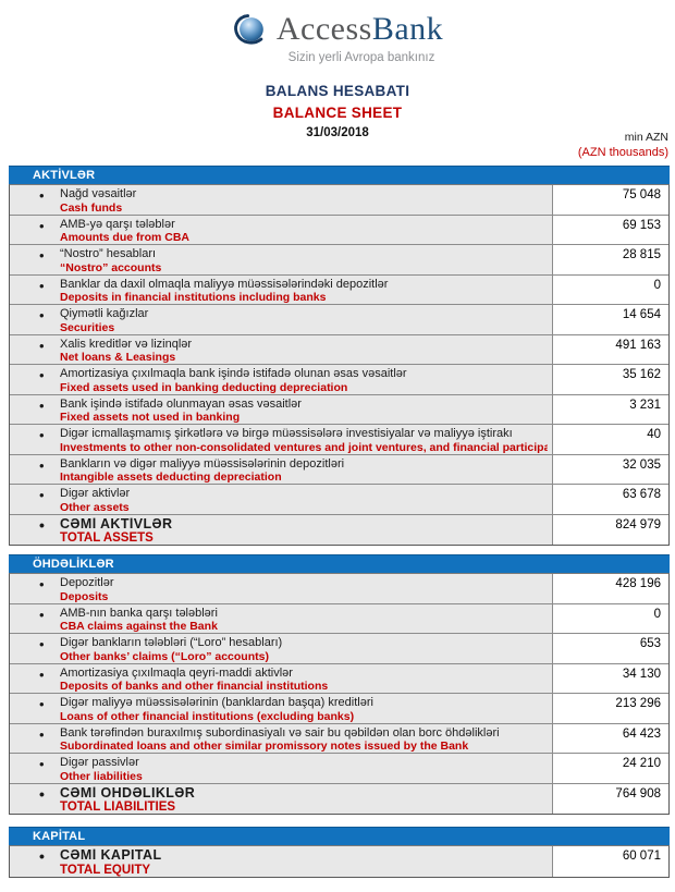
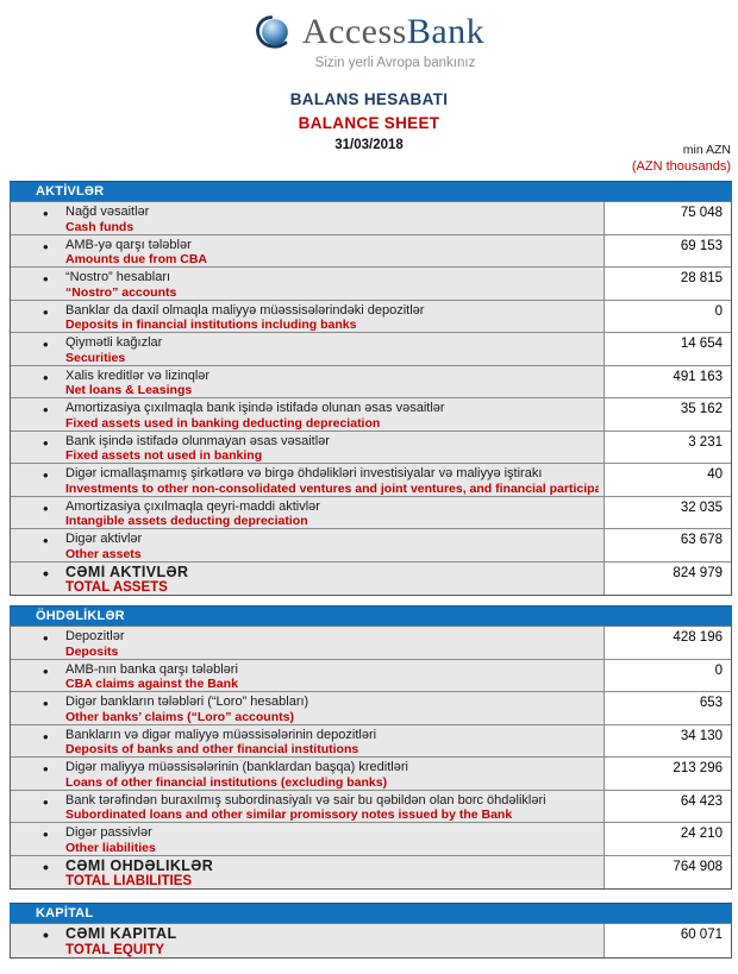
  AccessBank
  Sizin yerli Avropa bankınız
  BALANS HESABATI
  BALANCE SHEET
  31/03/2018
  min AZN
  (AZN thousands)
  AKTİVLƏR
  •
  Nağd vəsaitlər
  Cash funds
  75 048
  •
  AMB-yə qarşı tələblər
  Amounts due from CBA
  69 153
  •
  “Nostro” hesabları
  “Nostro” accounts
  28 815
  •
  Banklar da daxil olmaqla maliyyə müəssisələrindəki depozitlər
  Deposits in financial institutions including banks
  0
  •
  Qiymətli kağızlar
  Securities
  14 654
  •
  Xalis kreditlər və lizinqlər
  Net loans & Leasings
  491 163
  •
  Amortizasiya çıxılmaqla bank işində istifadə olunan əsas vəsaitlər
  Fixed assets used in banking deducting depreciation
  35 162
  •
  Bank işində istifadə olunmayan əsas vəsaitlər
  Fixed assets not used in banking
  3 231
  •
- Digər icmallaşmamış şirkətlərə və birgə müəssisələrə investisiyalar və maliyyə iştirakı
+ Digər icmallaşmamış şirkətlərə və birgə öhdəlikləri investisiyalar və maliyyə iştirakı
  Investments to other non-consolidated ventures and joint ventures, and financial participa
  40
  •
- Bankların və digər maliyyə müəssisələrinin depozitləri
+ Amortizasiya çıxılmaqla qeyri-maddi aktivlər
  Intangible assets deducting depreciation
  32 035
  •
  Digər aktivlər
  Other assets
  63 678
  •
  CƏMİ AKTİVLƏR
  TOTAL ASSETS
  824 979
  ÖHDƏLİKLƏR
  •
  Depozitlər
  Deposits
  428 196
  •
  AMB-nın banka qarşı tələbləri
  CBA claims against the Bank
  0
  •
  Digər bankların tələbləri (“Loro” hesabları)
  Other banks’ claims (“Loro” accounts)
  653
  •
- Amortizasiya çıxılmaqla qeyri-maddi aktivlər
+ Bankların və digər maliyyə müəssisələrinin depozitləri
  Deposits of banks and other financial institutions
  34 130
  •
  Digər maliyyə müəssisələrinin (banklardan başqa) kreditləri
  Loans of other financial institutions (excluding banks)
  213 296
  •
  Bank tərəfindən buraxılmış subordinasiyalı və sair bu qəbildən olan borc öhdəlikləri
  Subordinated loans and other similar promissory notes issued by the Bank
  64 423
  •
  Digər passivlər
  Other liabilities
  24 210
  •
  CƏMİ ÖHDƏLIKLƏR
  TOTAL LIABILITIES
  764 908
  KAPİTAL
  •
  CƏMİ KAPITAL
  TOTAL EQUITY
  60 071
